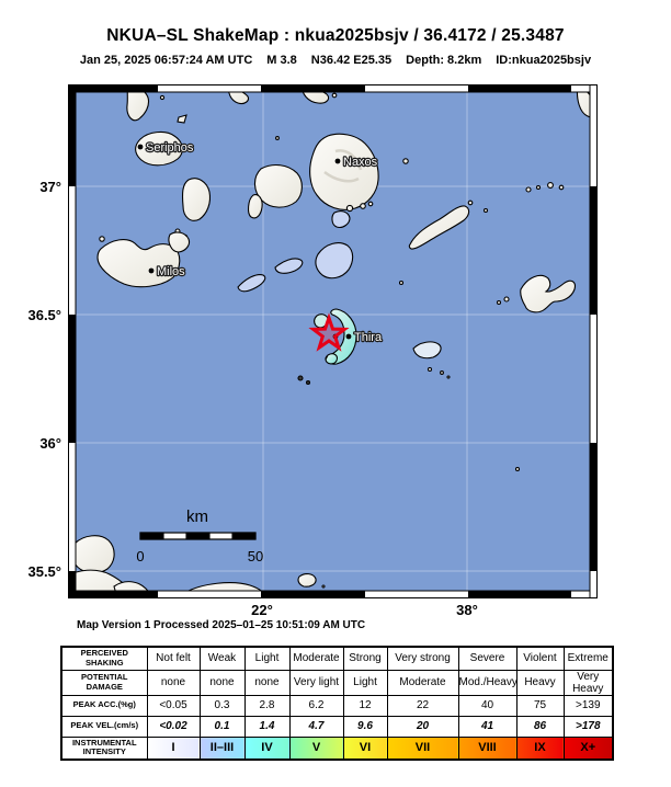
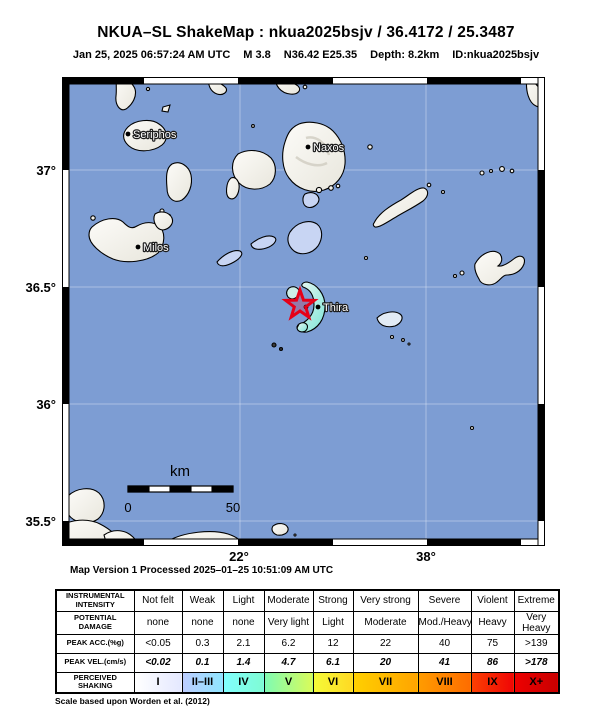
  NKUA–SL ShakeMap : nkua2025bsjv / 36.4172 / 25.3487
  Jan 25, 2025 06:57:24 AM UTC
  M 3.8
  N36.42 E25.35
  Depth: 8.2km
  ID:nkua2025bsjv
  37°
  36.5°
  36°
  35.5°
  22°
  38°
  Seriphos
  Naxos
  Milos
  Thira
  km
  0
  50
  Map Version 1 Processed 2025–01–25 10:51:09 AM UTC
- PERCEIVED SHAKING	Not felt	Weak	Light	Moderate	Strong	Very strong	Severe	Violent	Extreme
+ INSTRUMENTAL INTENSITY	Not felt	Weak	Light	Moderate	Strong	Very strong	Severe	Violent	Extreme
  POTENTIAL DAMAGE	none	none	none	Very light	Light	Moderate	Mod./Heavy	Heavy	Very Heavy
- PEAK ACC.(%g)	<0.05	0.3	2.8	6.2	12	22	40	75	>139
+ PEAK ACC.(%g)	<0.05	0.3	2.1	6.2	12	22	40	75	>139
- PEAK VEL.(cm/s)	<0.02	0.1	1.4	4.7	9.6	20	41	86	>178
+ PEAK VEL.(cm/s)	<0.02	0.1	1.4	4.7	6.1	20	41	86	>178
- INSTRUMENTAL INTENSITY	I	II–III	IV	V	VI	VII	VIII	IX	X+
+ PERCEIVED SHAKING	I	II–III	IV	V	VI	VII	VIII	IX	X+
+ Scale based upon Worden et al. (2012)
